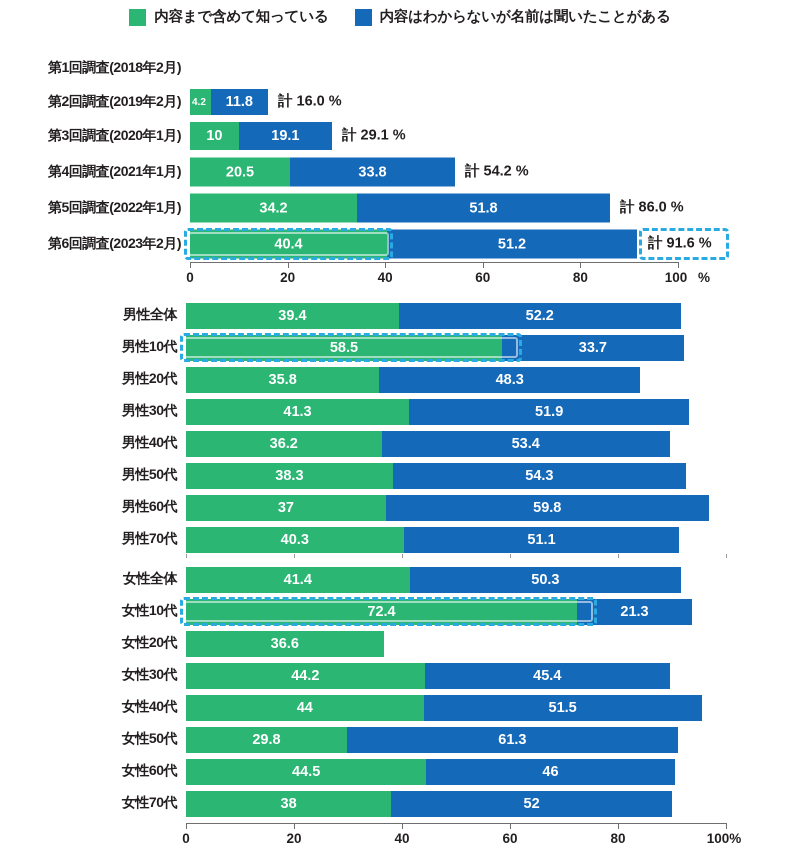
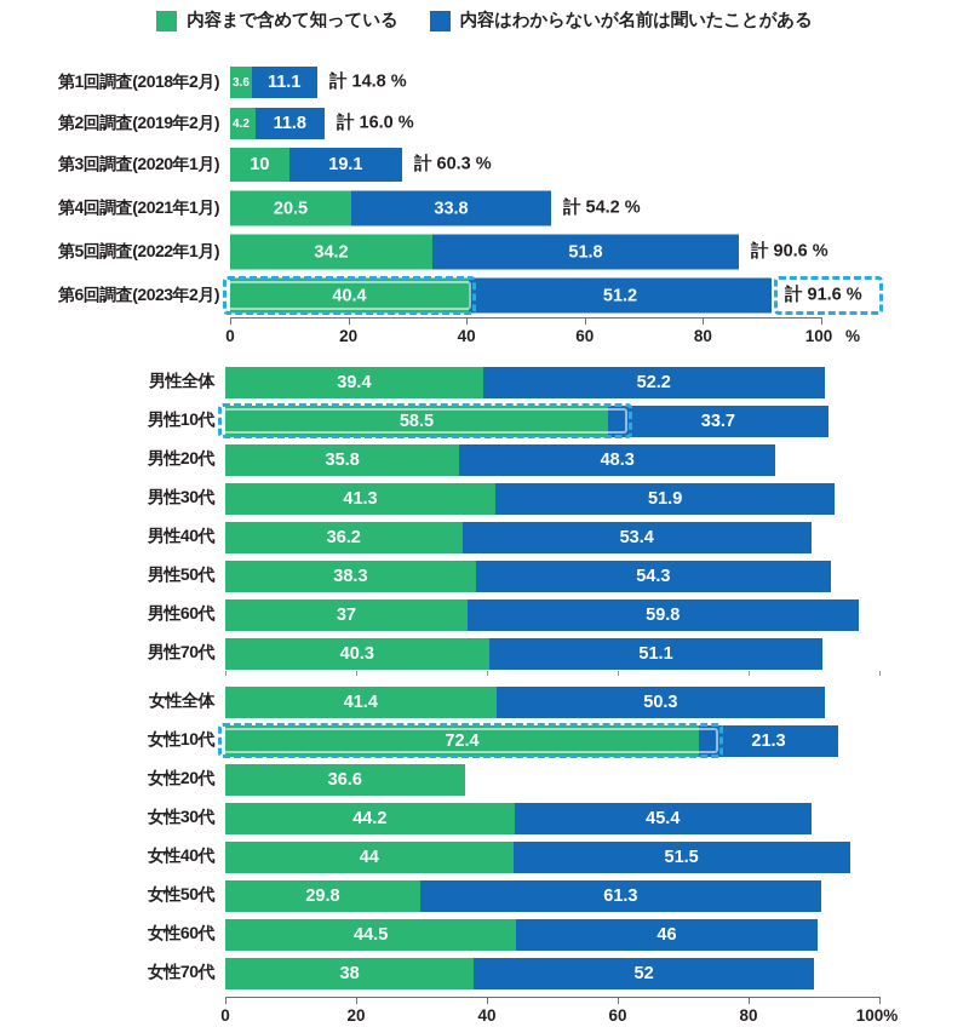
  内容まで含めて知っている
  内容はわからないが名前は聞いたことがある
  第1回調査(2018年2月)
+ 3.6
+ 11.1
+ 計 14.8 %
  第2回調査(2019年2月)
  4.2
  11.8
  計 16.0 %
  第3回調査(2020年1月)
  10
  19.1
- 計 29.1 %
+ 計 60.3 %
  第4回調査(2021年1月)
  20.5
  33.8
  計 54.2 %
  第5回調査(2022年1月)
  34.2
  51.8
- 計 86.0 %
+ 計 90.6 %
  第6回調査(2023年2月)
  40.4
  51.2
  計 91.6 %
  0
  20
  40
  60
  80
  100
  %
  男性全体
  39.4
  52.2
  男性10代
  58.5
  33.7
  男性20代
  35.8
  48.3
  男性30代
  41.3
  51.9
  男性40代
  36.2
  53.4
  男性50代
  38.3
  54.3
  男性60代
  37
  59.8
  男性70代
  40.3
  51.1
  女性全体
  41.4
  50.3
  女性10代
  72.4
  21.3
  女性20代
  36.6
  女性30代
  44.2
  45.4
  女性40代
  44
  51.5
  女性50代
  29.8
  61.3
  女性60代
  44.5
  46
  女性70代
  38
  52
  0
  20
  40
  60
  80
  100%
